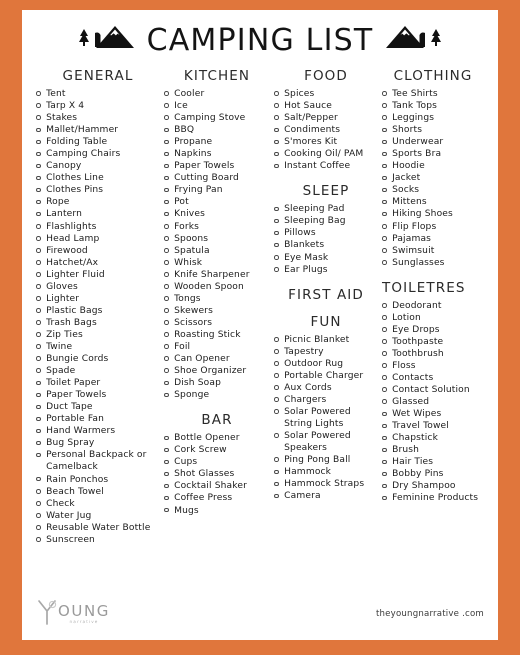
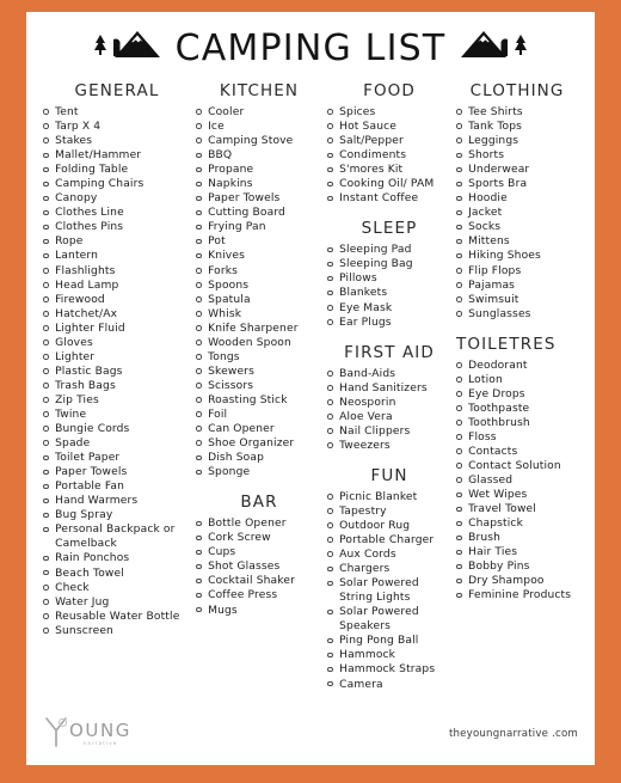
  CAMPING LIST
  GENERAL
  Tent
  Tarp X 4
  Stakes
  Mallet/Hammer
  Folding Table
  Camping Chairs
  Canopy
  Clothes Line
  Clothes Pins
  Rope
  Lantern
  Flashlights
  Head Lamp
  Firewood
  Hatchet/Ax
  Lighter Fluid
  Gloves
  Lighter
  Plastic Bags
  Trash Bags
  Zip Ties
  Twine
  Bungie Cords
  Spade
  Toilet Paper
  Paper Towels
- Duct Tape
  Portable Fan
  Hand Warmers
  Bug Spray
  Personal Backpack or Camelback
  Rain Ponchos
  Beach Towel
  Check
  Water Jug
  Reusable Water Bottle
  Sunscreen
  KITCHEN
  Cooler
  Ice
  Camping Stove
  BBQ
  Propane
  Napkins
  Paper Towels
  Cutting Board
  Frying Pan
  Pot
  Knives
  Forks
  Spoons
  Spatula
  Whisk
  Knife Sharpener
  Wooden Spoon
  Tongs
  Skewers
  Scissors
  Roasting Stick
  Foil
  Can Opener
  Shoe Organizer
  Dish Soap
  Sponge
  BAR
  Bottle Opener
  Cork Screw
  Cups
  Shot Glasses
  Cocktail Shaker
  Coffee Press
  Mugs
  FOOD
  Spices
  Hot Sauce
  Salt/Pepper
  Condiments
  S'mores Kit
  Cooking Oil/ PAM
  Instant Coffee
  SLEEP
  Sleeping Pad
  Sleeping Bag
  Pillows
  Blankets
  Eye Mask
  Ear Plugs
  FIRST AID
+ Band-Aids
+ Hand Sanitizers
+ Neosporin
+ Aloe Vera
+ Nail Clippers
+ Tweezers
  FUN
  Picnic Blanket
  Tapestry
  Outdoor Rug
  Portable Charger
  Aux Cords
  Chargers
  Solar Powered String Lights
  Solar Powered Speakers
  Ping Pong Ball
  Hammock
  Hammock Straps
  Camera
  CLOTHING
  Tee Shirts
  Tank Tops
  Leggings
  Shorts
  Underwear
  Sports Bra
  Hoodie
  Jacket
  Socks
  Mittens
  Hiking Shoes
  Flip Flops
  Pajamas
  Swimsuit
  Sunglasses
  TOILETRES
  Deodorant
  Lotion
  Eye Drops
  Toothpaste
  Toothbrush
  Floss
  Contacts
  Contact Solution
  Glassed
  Wet Wipes
  Travel Towel
  Chapstick
  Brush
  Hair Ties
  Bobby Pins
  Dry Shampoo
  Feminine Products
  OUNG
  theyoungnarrative .com
